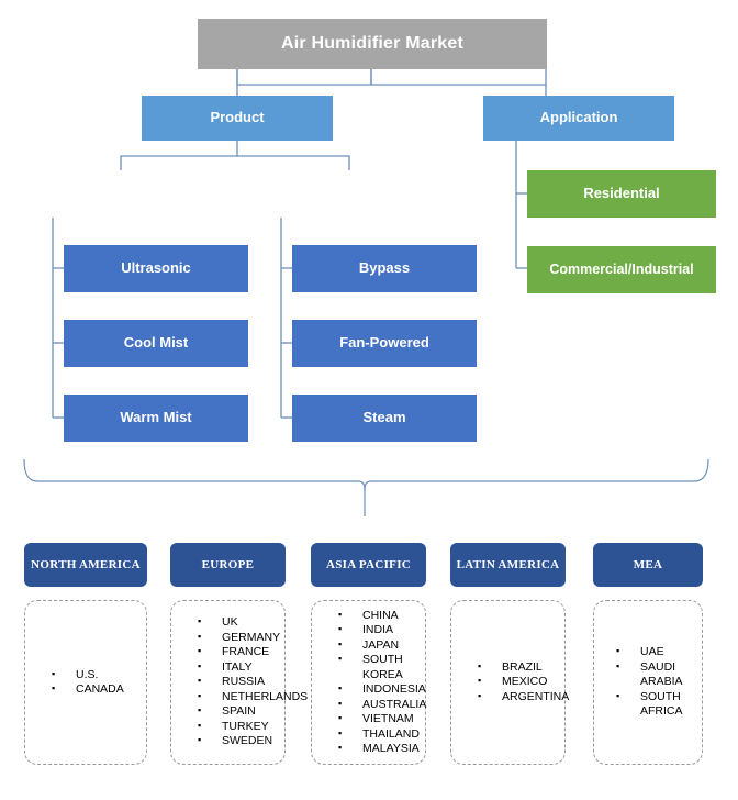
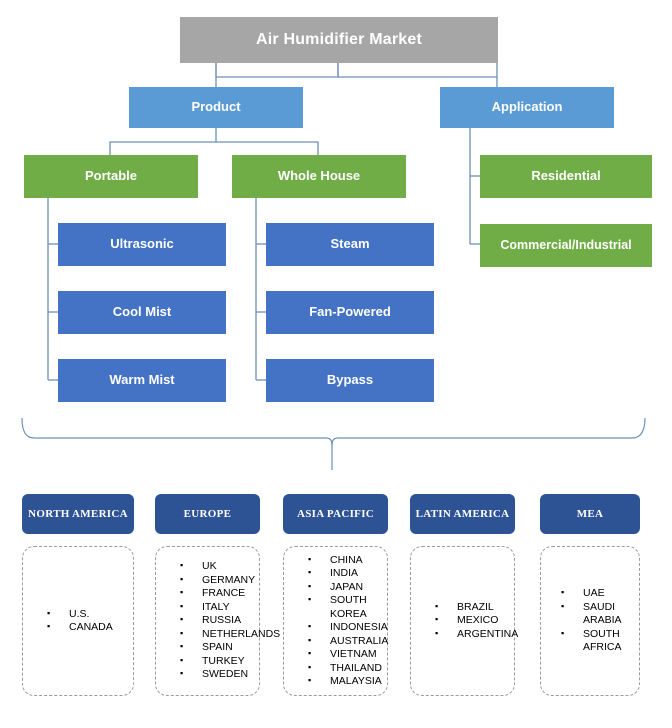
  Air Humidifier Market
  Product
  Application
+ Portable
+ Whole House
  Residential
  Commercial/Industrial
  Ultrasonic
  Cool Mist
  Warm Mist
- Bypass
+ Steam
  Fan-Powered
- Steam
+ Bypass
  NORTH AMERICA
  EUROPE
  ASIA PACIFIC
  LATIN AMERICA
  MEA
  U.S.
  CANADA
  UK
  GERMANY
  FRANCE
  ITALY
  RUSSIA
  NETHERLANDS
  SPAIN
  TURKEY
  SWEDEN
  CHINA
  INDIA
  JAPAN
  SOUTH KOREA
  INDONESIA
  AUSTRALIA
  VIETNAM
  THAILAND
  MALAYSIA
  BRAZIL
  MEXICO
  ARGENTINA
  UAE
  SAUDI ARABIA
  SOUTH AFRICA
